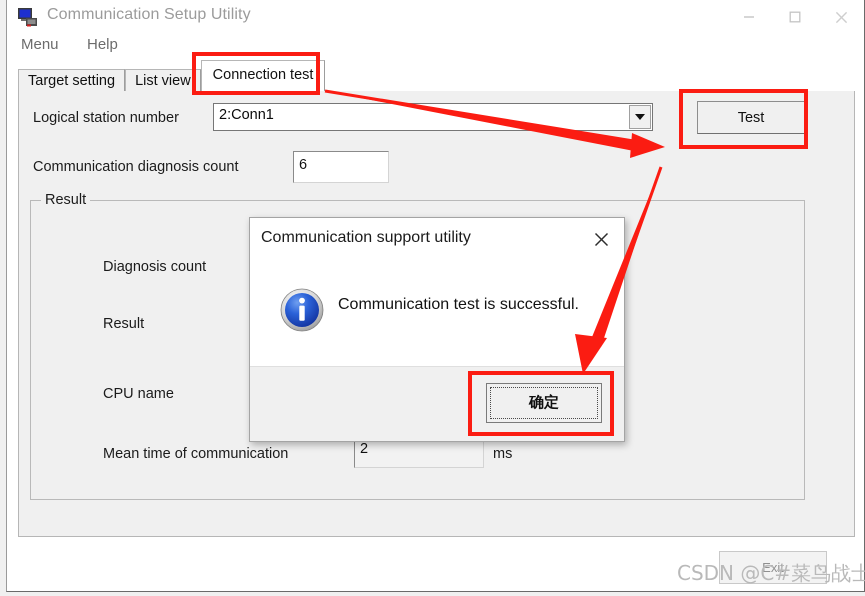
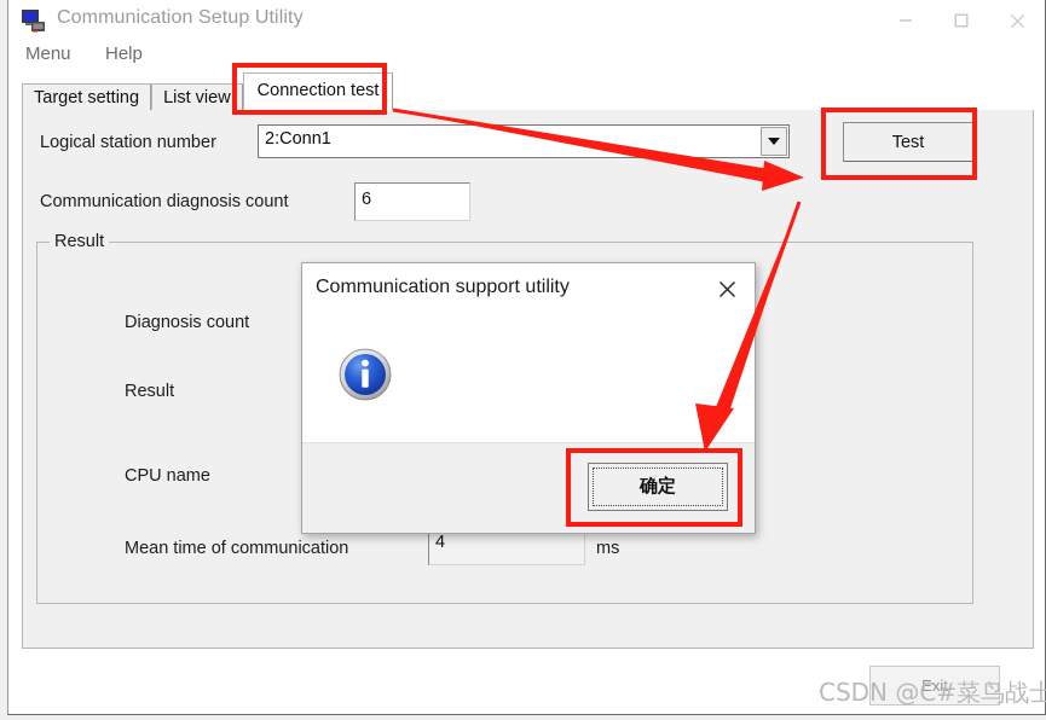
  Communication Setup Utility
  Menu Help
  Target setting List view Connection test
  Logical station number
  2:Conn1
  Communication diagnosis count
  6
  Result
  Diagnosis count
  Result
  CPU name
  Mean time of communication
- 2
+ 4
  ms
  Test
  Exit
  Communication support utility
- Communication test is successful.
  确定
  CSDN @C#菜鸟战士
